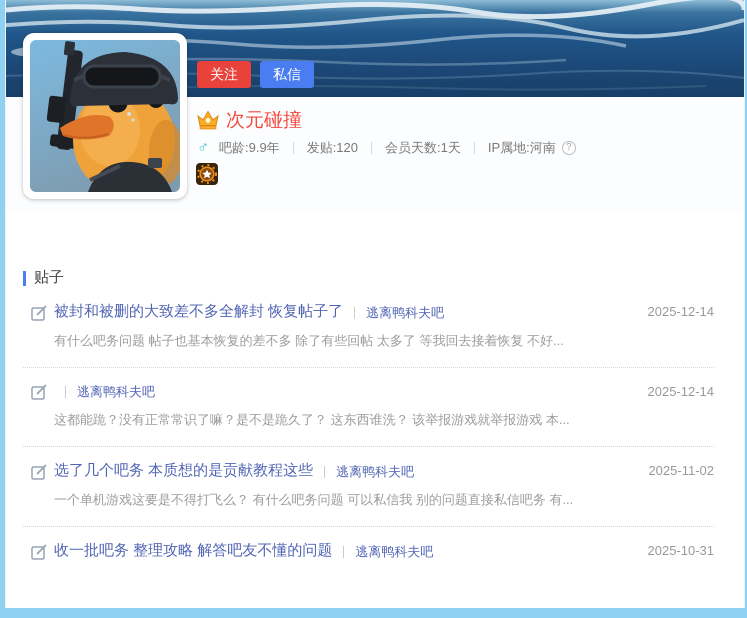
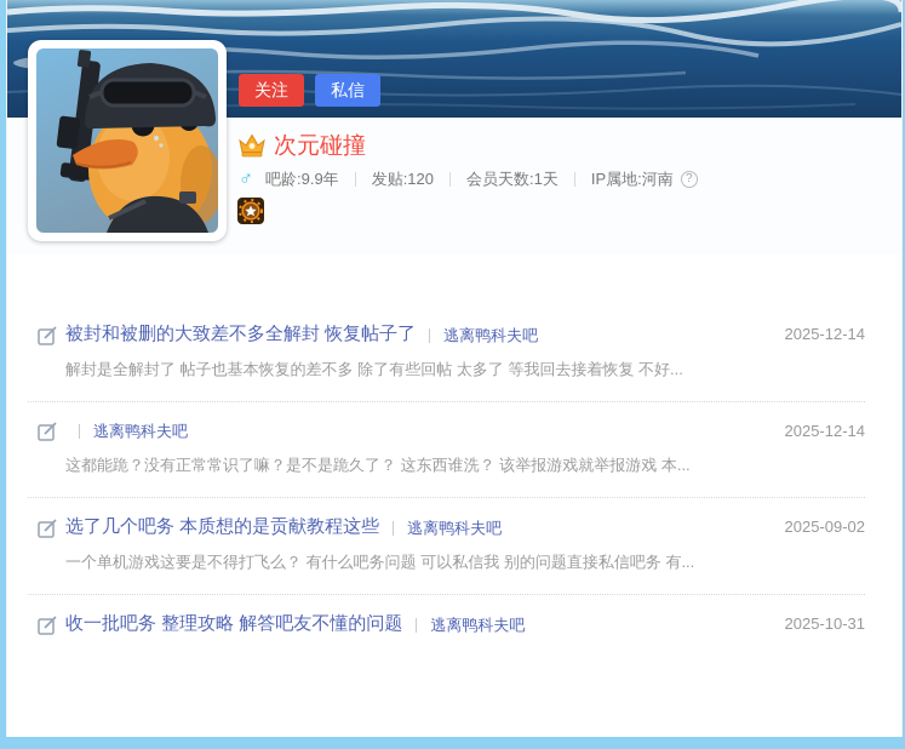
  关注
  私信
  次元碰撞
  ♂
  吧龄:9.9年
  发贴:120
  会员天数:1天
  IP属地:河南
  ?
- 贴子
  被封和被删的大致差不多全解封 恢复帖子了
  逃离鸭科夫吧
- 有什么吧务问题 帖子也基本恢复的差不多 除了有些回帖 太多了 等我回去接着恢复 不好...
+ 解封是全解封了 帖子也基本恢复的差不多 除了有些回帖 太多了 等我回去接着恢复 不好...
  2025-12-14
  逃离鸭科夫吧
  这都能跪？没有正常常识了嘛？是不是跪久了？ 这东西谁洗？ 该举报游戏就举报游戏 本...
  2025-12-14
  选了几个吧务 本质想的是贡献教程这些
  逃离鸭科夫吧
  一个单机游戏这要是不得打飞么？ 有什么吧务问题 可以私信我 别的问题直接私信吧务 有...
- 2025-11-02
+ 2025-09-02
  收一批吧务 整理攻略 解答吧友不懂的问题
  逃离鸭科夫吧
  2025-10-31
